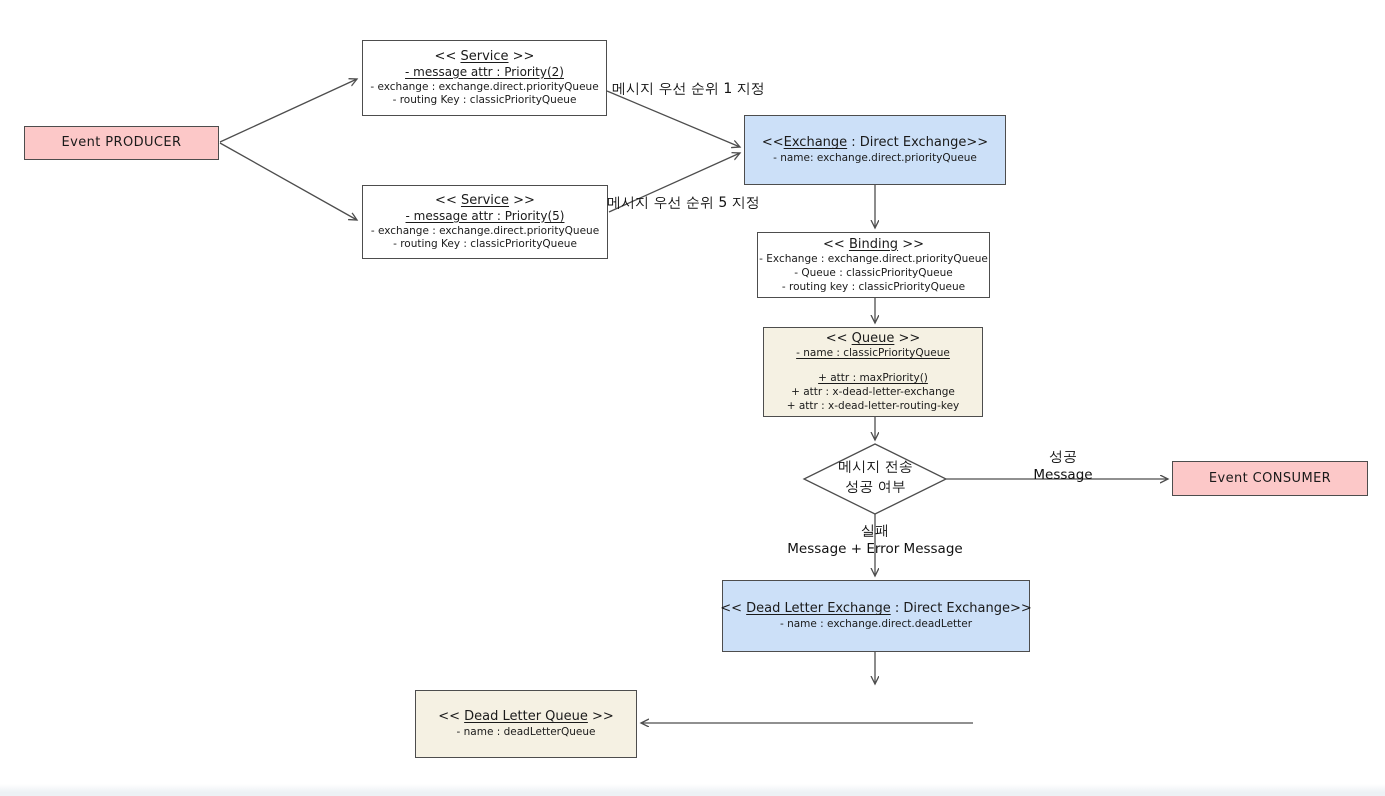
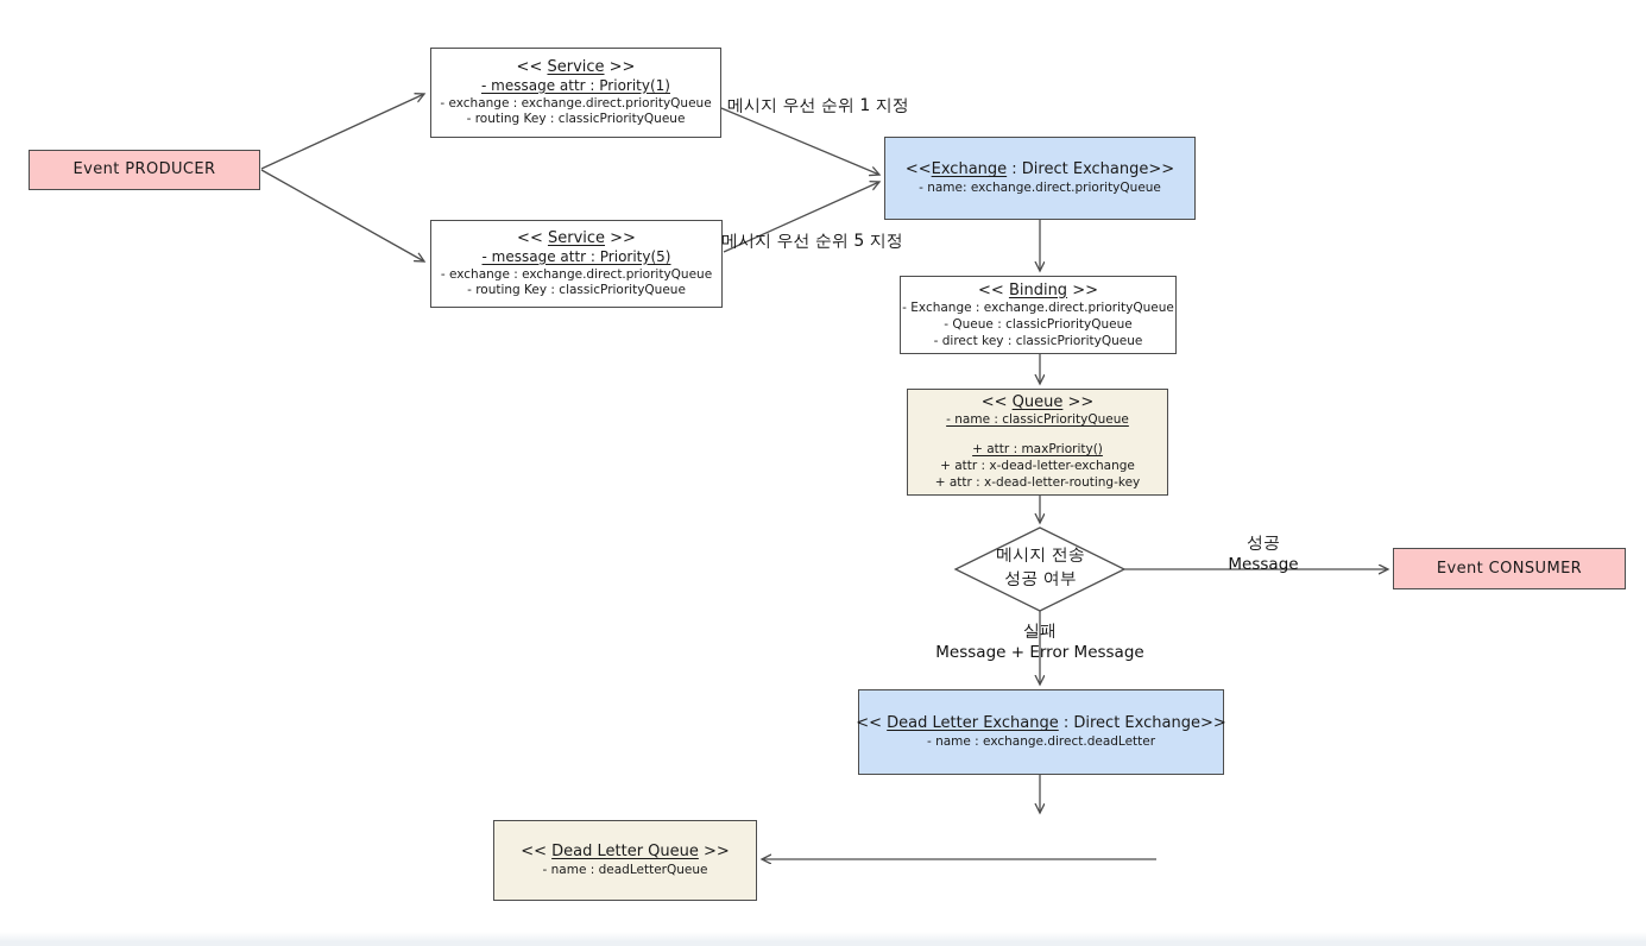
  Event PRODUCER
  << Service >>
- - message attr : Priority(2)
+ - message attr : Priority(1)
  - exchange : exchange.direct.priorityQueue
  - routing Key : classicPriorityQueue
  << Service >>
  - message attr : Priority(5)
  - exchange : exchange.direct.priorityQueue
  - routing Key : classicPriorityQueue
  <<Exchange : Direct Exchange>>
  - name: exchange.direct.priorityQueue
  << Binding >>
  - Exchange : exchange.direct.priorityQueue
  - Queue : classicPriorityQueue
- - routing key : classicPriorityQueue
+ - direct key : classicPriorityQueue
  << Queue >>
  - name : classicPriorityQueue
  + attr : maxPriority()
  + attr : x-dead-letter-exchange
  + attr : x-dead-letter-routing-key
  메시지 전송
  성공 여부
  Event CONSUMER
  << Dead Letter Exchange : Direct Exchange>>
  - name : exchange.direct.deadLetter
  << Dead Letter Queue >>
  - name : deadLetterQueue
  메시지 우선 순위 1 지정
  메시지 우선 순위 5 지정
  성공
  Message
  실패
  Message + Error Message
